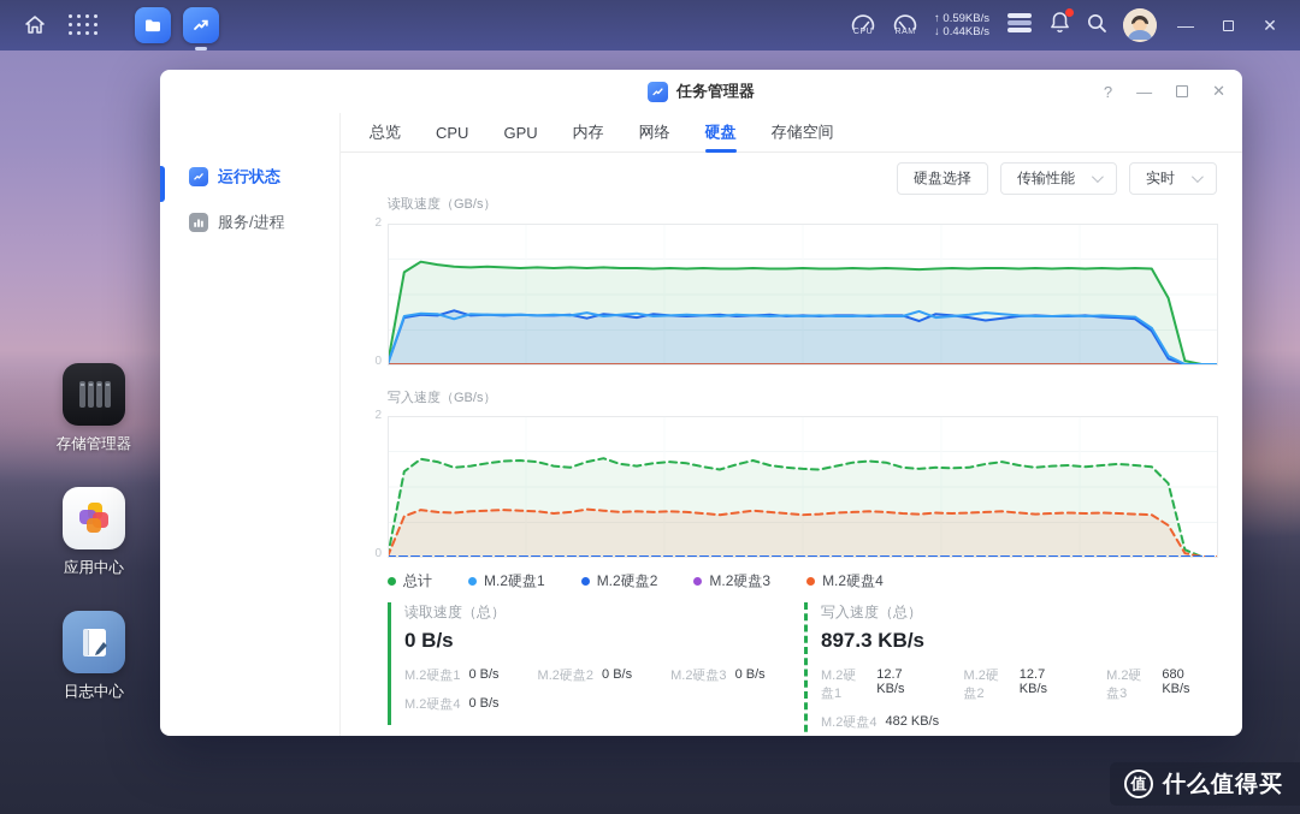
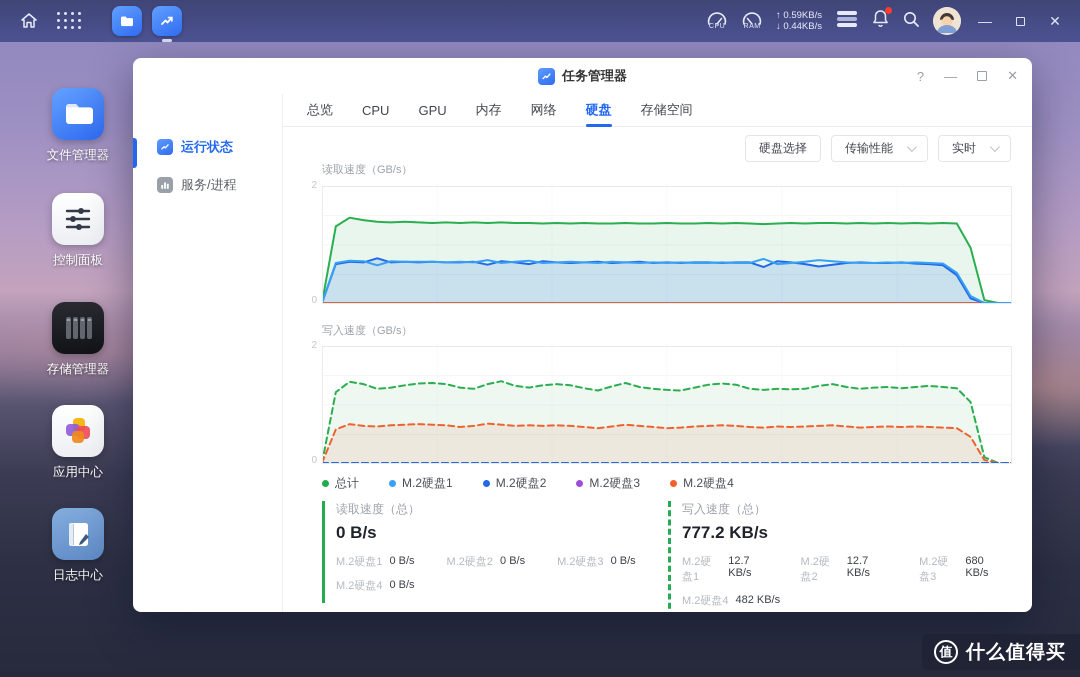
  ↑ 0.59KB/s
  ↓ 0.44KB/s
  —
  ✕
+ 文件管理器
+ 控制面板
  存储管理器
  应用中心
  日志中心
  任务管理器
  ?
  —
  ✕
  运行状态
  服务/进程
  总览
  CPU
  GPU
  内存
  网络
  硬盘
  存储空间
  硬盘选择
  传输性能
  实时
  读取速度（GB/s）
  2
  0
  写入速度（GB/s）
  2
  0
  总计
  M.2硬盘1
  M.2硬盘2
  M.2硬盘3
  M.2硬盘4
  读取速度（总）
  0 B/s
  M.2硬盘1
  0 B/s
  M.2硬盘2
  0 B/s
  M.2硬盘3
  0 B/s
  M.2硬盘4
  0 B/s
  写入速度（总）
- 897.3 KB/s
+ 777.2 KB/s
  M.2硬盘1
  12.7 KB/s
  M.2硬盘2
  12.7 KB/s
  M.2硬盘3
  680 KB/s
  M.2硬盘4
  482 KB/s
  值
  什么值得买
